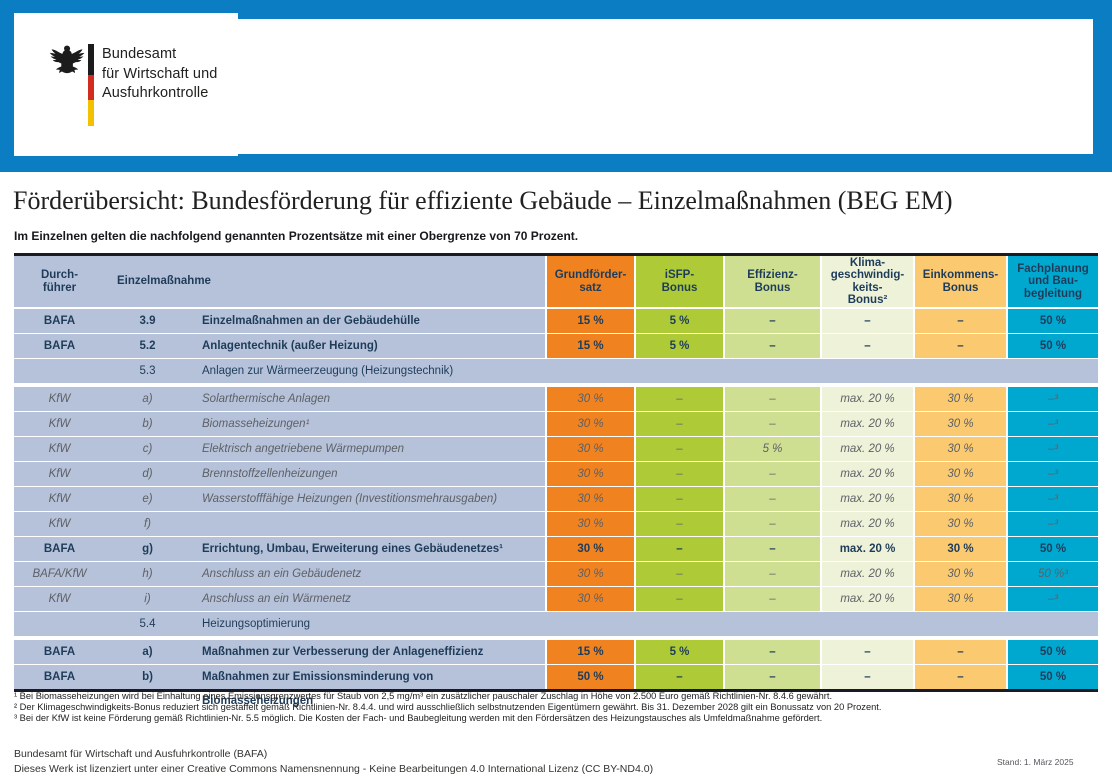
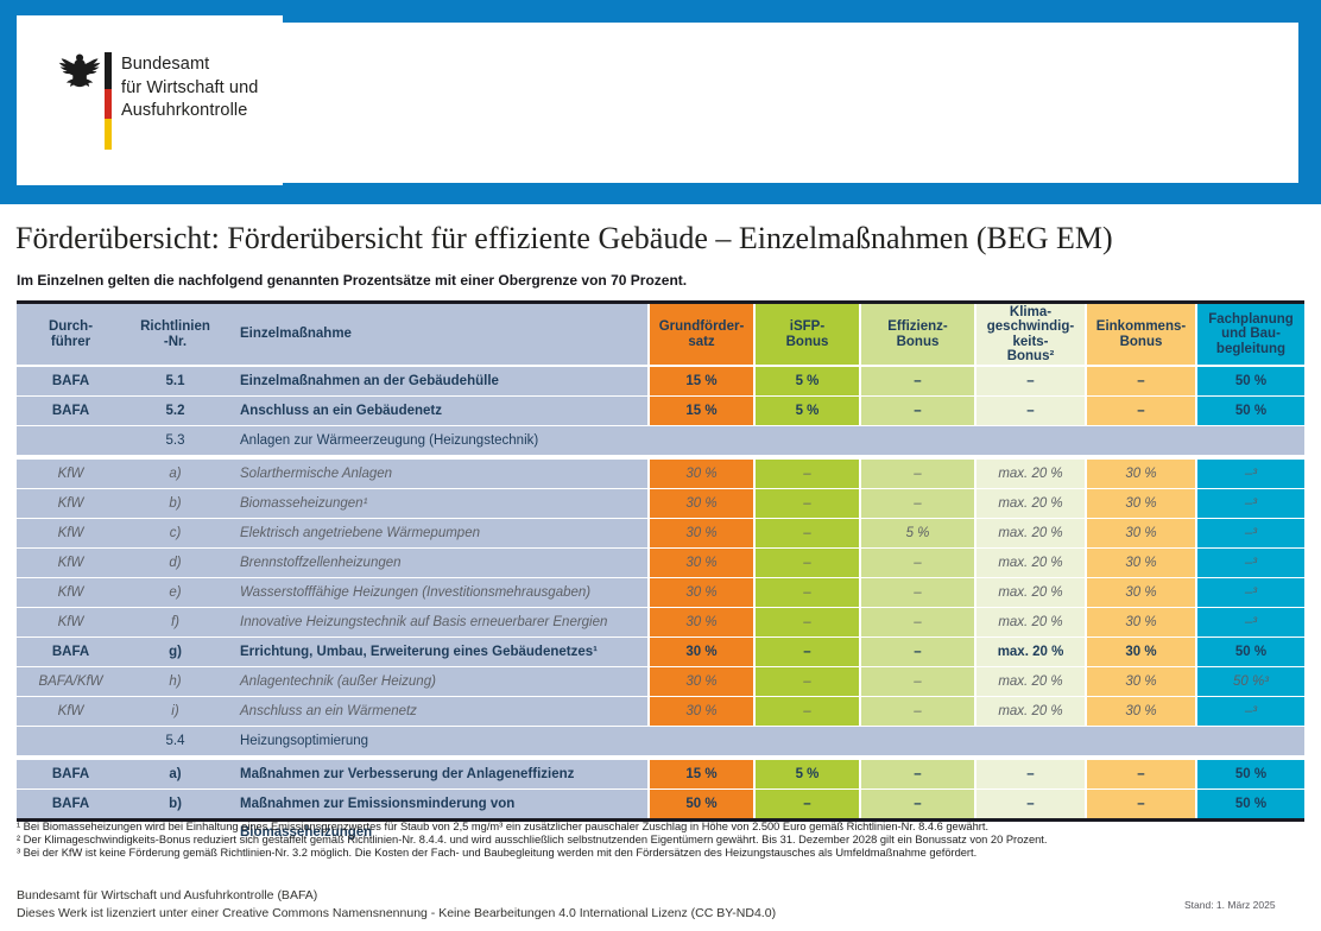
  Bundesamt
  für Wirtschaft und
  Ausfuhrkontrolle
- Förderübersicht: Bundesförderung für effiziente Gebäude – Einzelmaßnahmen (BEG EM)
+ Förderübersicht: Förderübersicht für effiziente Gebäude – Einzelmaßnahmen (BEG EM)
  Im Einzelnen gelten die nachfolgend genannten Prozentsätze mit einer Obergrenze von 70 Prozent.
  Durch-
  führer
+ Richtlinien
+ -Nr.
  Einzelmaßnahme
  Grundförder-
  satz
  iSFP-
  Bonus
  Effizienz-
  Bonus
  Klima-
  geschwindig-
  keits-
  Bonus²
  Einkommens-
  Bonus
  Fachplanung
  und Bau-
  begleitung
  BAFA
- 3.9
+ 5.1
  Einzelmaßnahmen an der Gebäudehülle
  15 %
  5 %
  –
  –
  –
  50 %
  BAFA
  5.2
- Anlagentechnik (außer Heizung)
+ Anschluss an ein Gebäudenetz
  15 %
  5 %
  –
  –
  –
  50 %
  5.3
  Anlagen zur Wärmeerzeugung (Heizungstechnik)
  KfW
  a)
  Solarthermische Anlagen
  30 %
  –
  –
  max. 20 %
  30 %
  –³
  KfW
  b)
  Biomasseheizungen¹
  30 %
  –
  –
  max. 20 %
  30 %
  –³
  KfW
  c)
  Elektrisch angetriebene Wärmepumpen
  30 %
  –
  5 %
  max. 20 %
  30 %
  –³
  KfW
  d)
  Brennstoffzellenheizungen
  30 %
  –
  –
  max. 20 %
  30 %
  –³
  KfW
  e)
  Wasserstofffähige Heizungen (Investitionsmehrausgaben)
  30 %
  –
  –
  max. 20 %
  30 %
  –³
  KfW
  f)
+ Innovative Heizungstechnik auf Basis erneuerbarer Energien
  30 %
  –
  –
  max. 20 %
  30 %
  –³
  BAFA
  g)
  Errichtung, Umbau, Erweiterung eines Gebäudenetzes¹
  30 %
  –
  –
  max. 20 %
  30 %
  50 %
  BAFA/KfW
  h)
- Anschluss an ein Gebäudenetz
+ Anlagentechnik (außer Heizung)
  30 %
  –
  –
  max. 20 %
  30 %
  50 %³
  KfW
  i)
  Anschluss an ein Wärmenetz
  30 %
  –
  –
  max. 20 %
  30 %
  –³
  5.4
  Heizungsoptimierung
  BAFA
  a)
  Maßnahmen zur Verbesserung der Anlageneffizienz
  15 %
  5 %
  –
  –
  –
  50 %
  BAFA
  b)
  Maßnahmen zur Emissionsminderung von Biomasseheizungen
  50 %
  –
  –
  –
  –
  50 %
  ¹ Bei Biomasseheizungen wird bei Einhaltung eines Emissionsgrenzwertes für Staub von 2,5 mg/m³ ein zusätzlicher pauschaler Zuschlag in Höhe von 2.500 Euro gemäß Richtlinien-Nr. 8.4.6 gewährt.
  ² Der Klimageschwindigkeits-Bonus reduziert sich gestaffelt gemäß Richtlinien-Nr. 8.4.4. und wird ausschließlich selbstnutzenden Eigentümern gewährt. Bis 31. Dezember 2028 gilt ein Bonussatz von 20 Prozent.
- ³ Bei der KfW ist keine Förderung gemäß Richtlinien-Nr. 5.5 möglich. Die Kosten der Fach- und Baubegleitung werden mit den Fördersätzen des Heizungstausches als Umfeldmaßnahme gefördert.
+ ³ Bei der KfW ist keine Förderung gemäß Richtlinien-Nr. 3.2 möglich. Die Kosten der Fach- und Baubegleitung werden mit den Fördersätzen des Heizungstausches als Umfeldmaßnahme gefördert.
  Bundesamt für Wirtschaft und Ausfuhrkontrolle (BAFA)
  Dieses Werk ist lizenziert unter einer Creative Commons Namensnennung - Keine Bearbeitungen 4.0 International Lizenz (CC BY-ND4.0)
  Stand: 1. März 2025
